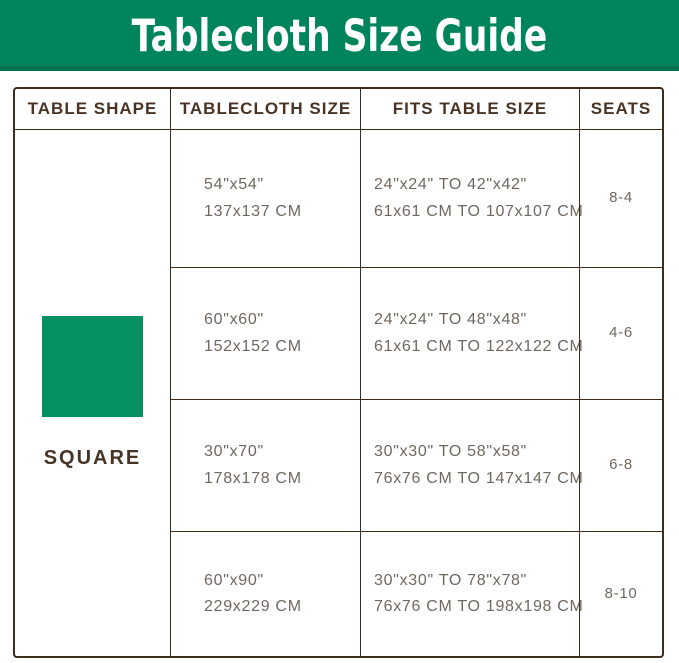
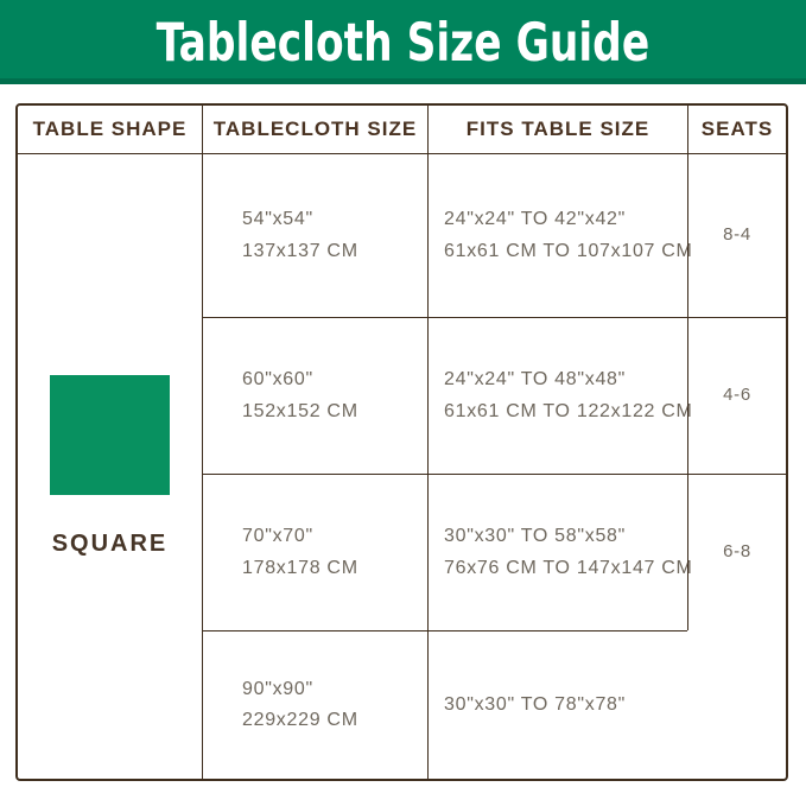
  Tablecloth Size Guide
  TABLE SHAPE
  TABLECLOTH SIZE
  FITS TABLE SIZE
  SEATS
  SQUARE
  54"x54"
  137x137 CM
  24"x24" TO 42"x42"
  61x61 CM TO 107x107 CM
  8-4
  60"x60"
  152x152 CM
  24"x24" TO 48"x48"
  61x61 CM TO 122x122 CM
  4-6
- 30"x70"
+ 70"x70"
  178x178 CM
  30"x30" TO 58"x58"
  76x76 CM TO 147x147 CM
  6-8
- 60"x90"
+ 90"x90"
  229x229 CM
  30"x30" TO 78"x78"
- 76x76 CM TO 198x198 CM
- 8-10
